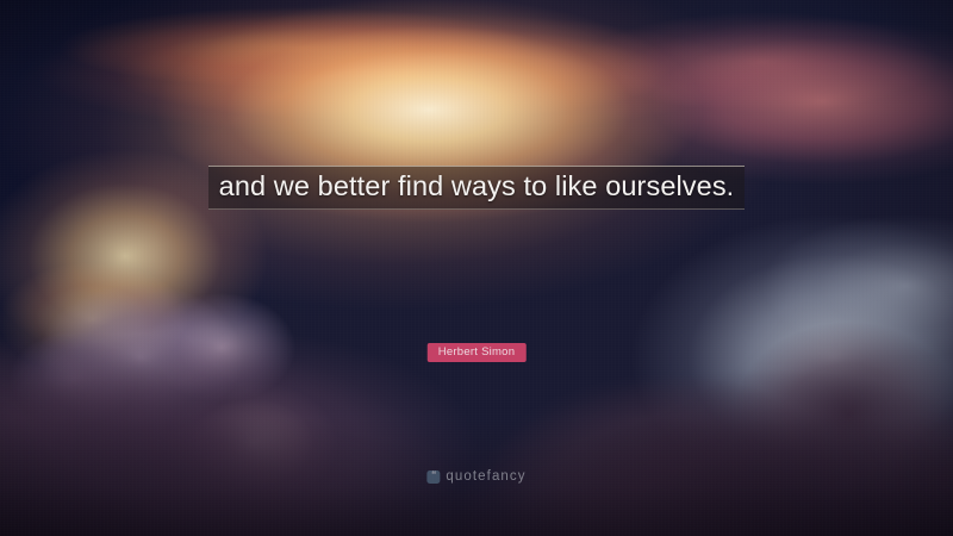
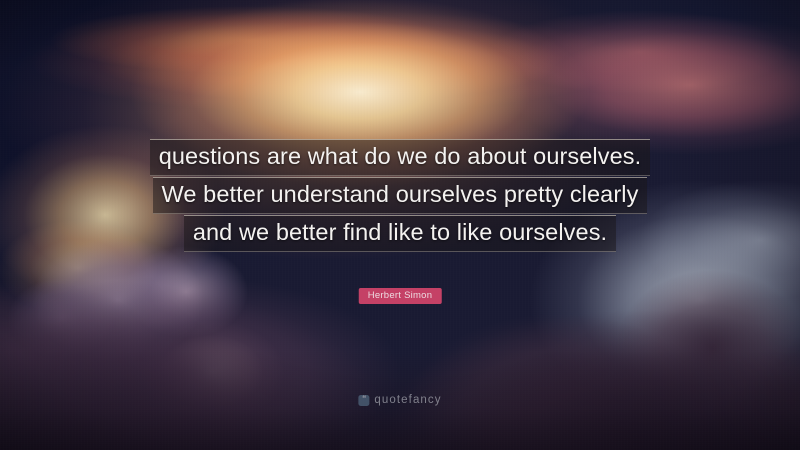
+ questions are what do we do about ourselves.
+ We better understand ourselves pretty clearly
- and we better find ways to like ourselves.
+ and we better find like to like ourselves.
  Herbert Simon
  ❝
  quotefancy
